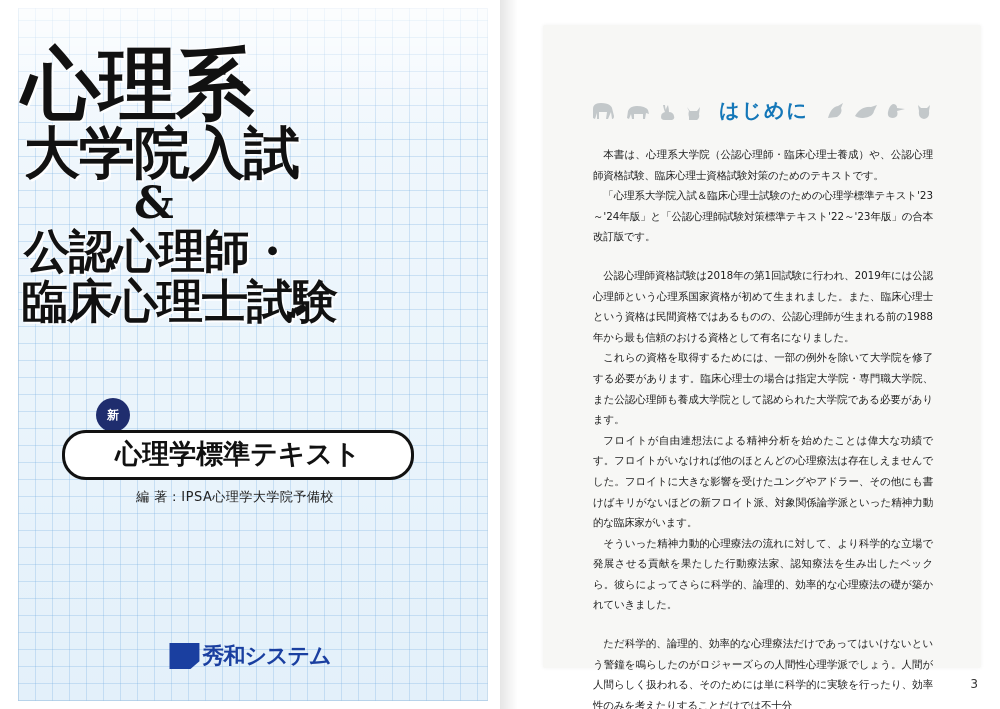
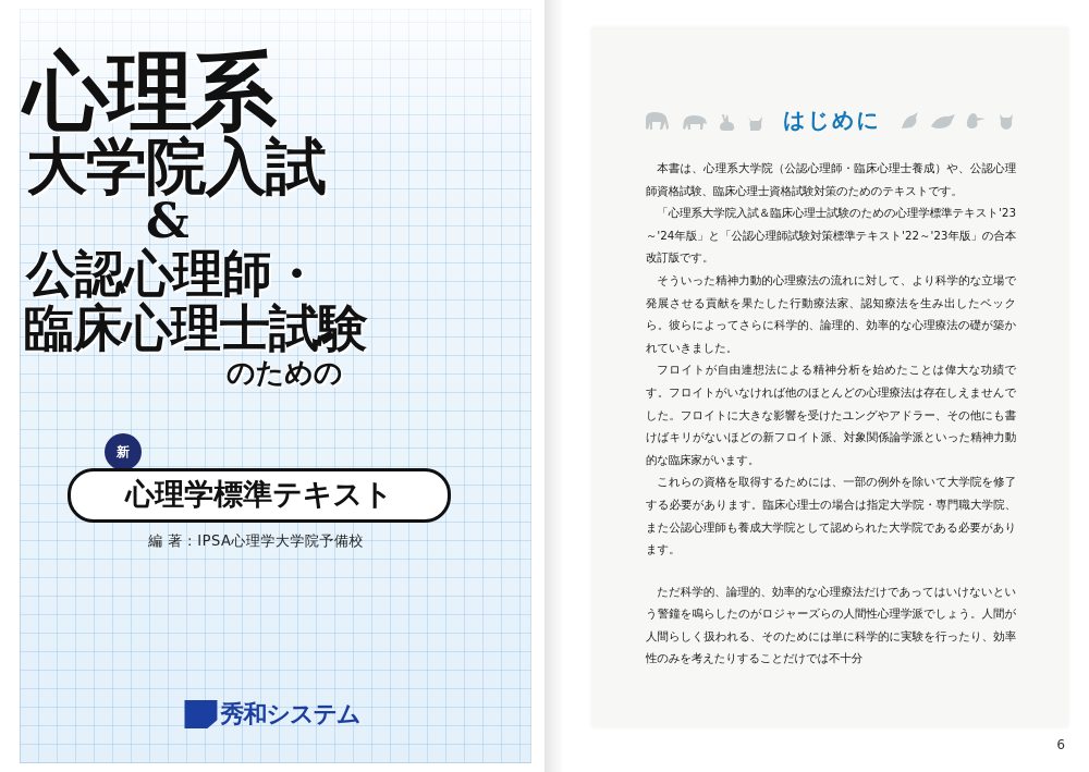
  心理系
  大学院入試
  &
  公認心理師・
  臨床心理士試験
+ のための
  新
  心理学標準テキスト
  編 著：IPSA心理学大学院予備校
  秀和システム
  はじめに
  本書は、心理系大学院（公認心理師・臨床心理士養成）や、公認心理師資格試験、臨床心理士資格試験対策のためのテキストです。
  「心理系大学院入試＆臨床心理士試験のための心理学標準テキスト'23～'24年版」と「公認心理師試験対策標準テキスト'22～'23年版」の合本改訂版です。
- 公認心理師資格試験は2018年の第1回試験に行われ、2019年には公認心理師という心理系国家資格が初めて生まれました。また、臨床心理士という資格は民間資格ではあるものの、公認心理師が生まれる前の1988年から最も信頼のおける資格として有名になりました。
- これらの資格を取得するためには、一部の例外を除いて大学院を修了する必要があります。臨床心理士の場合は指定大学院・専門職大学院、また公認心理師も養成大学院として認められた大学院である必要があります。
+ そういった精神力動的心理療法の流れに対して、より科学的な立場で発展させる貢献を果たした行動療法家、認知療法を生み出したベックら。彼らによってさらに科学的、論理的、効率的な心理療法の礎が築かれていきました。
  フロイトが自由連想法による精神分析を始めたことは偉大な功績です。フロイトがいなければ他のほとんどの心理療法は存在しえませんでした。フロイトに大きな影響を受けたユングやアドラー、その他にも書けばキリがないほどの新フロイト派、対象関係論学派といった精神力動的な臨床家がいます。
- そういった精神力動的心理療法の流れに対して、より科学的な立場で発展させる貢献を果たした行動療法家、認知療法を生み出したベックら。彼らによってさらに科学的、論理的、効率的な心理療法の礎が築かれていきました。
+ これらの資格を取得するためには、一部の例外を除いて大学院を修了する必要があります。臨床心理士の場合は指定大学院・専門職大学院、また公認心理師も養成大学院として認められた大学院である必要があります。
  ただ科学的、論理的、効率的な心理療法だけであってはいけないという警鐘を鳴らしたのがロジャーズらの人間性心理学派でしょう。人間が人間らしく扱われる、そのためには単に科学的に実験を行ったり、効率性のみを考えたりすることだけでは不十分
- 3
+ 6
